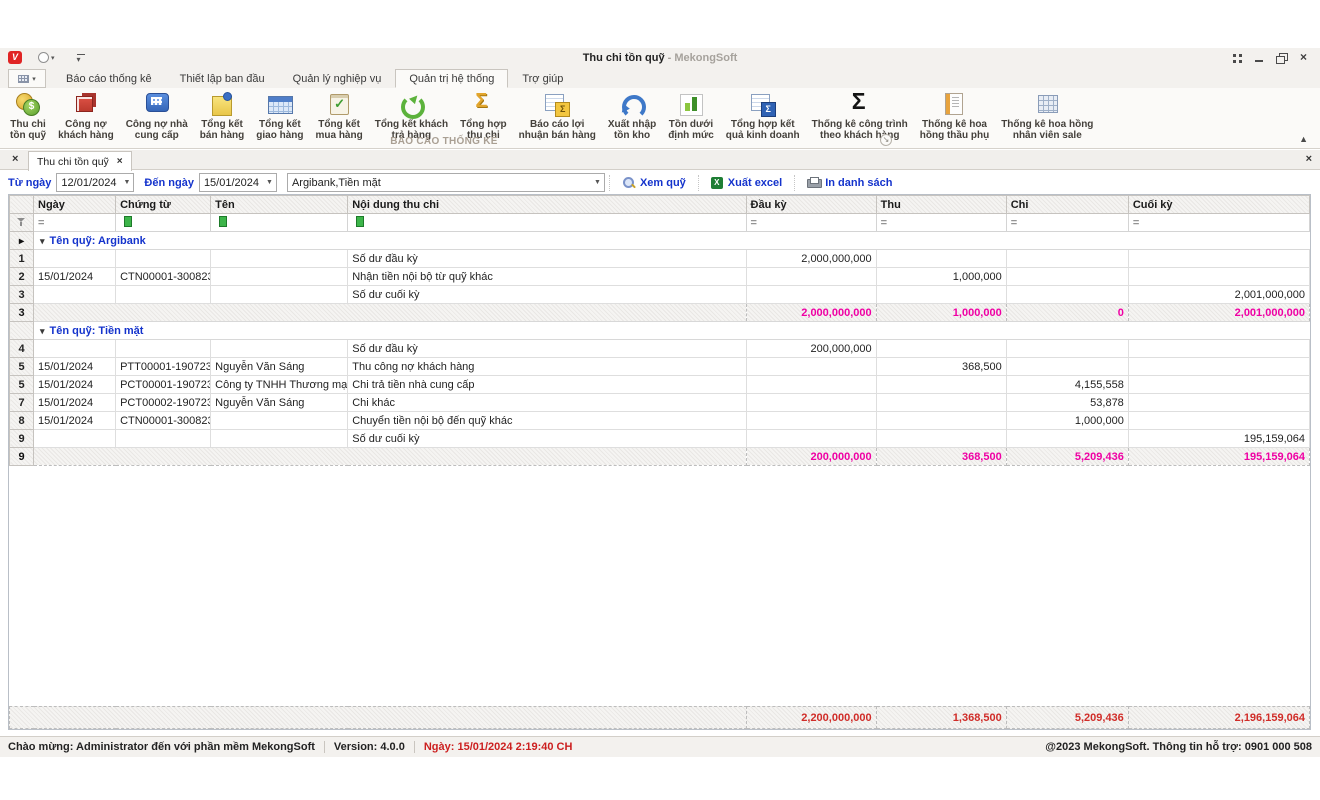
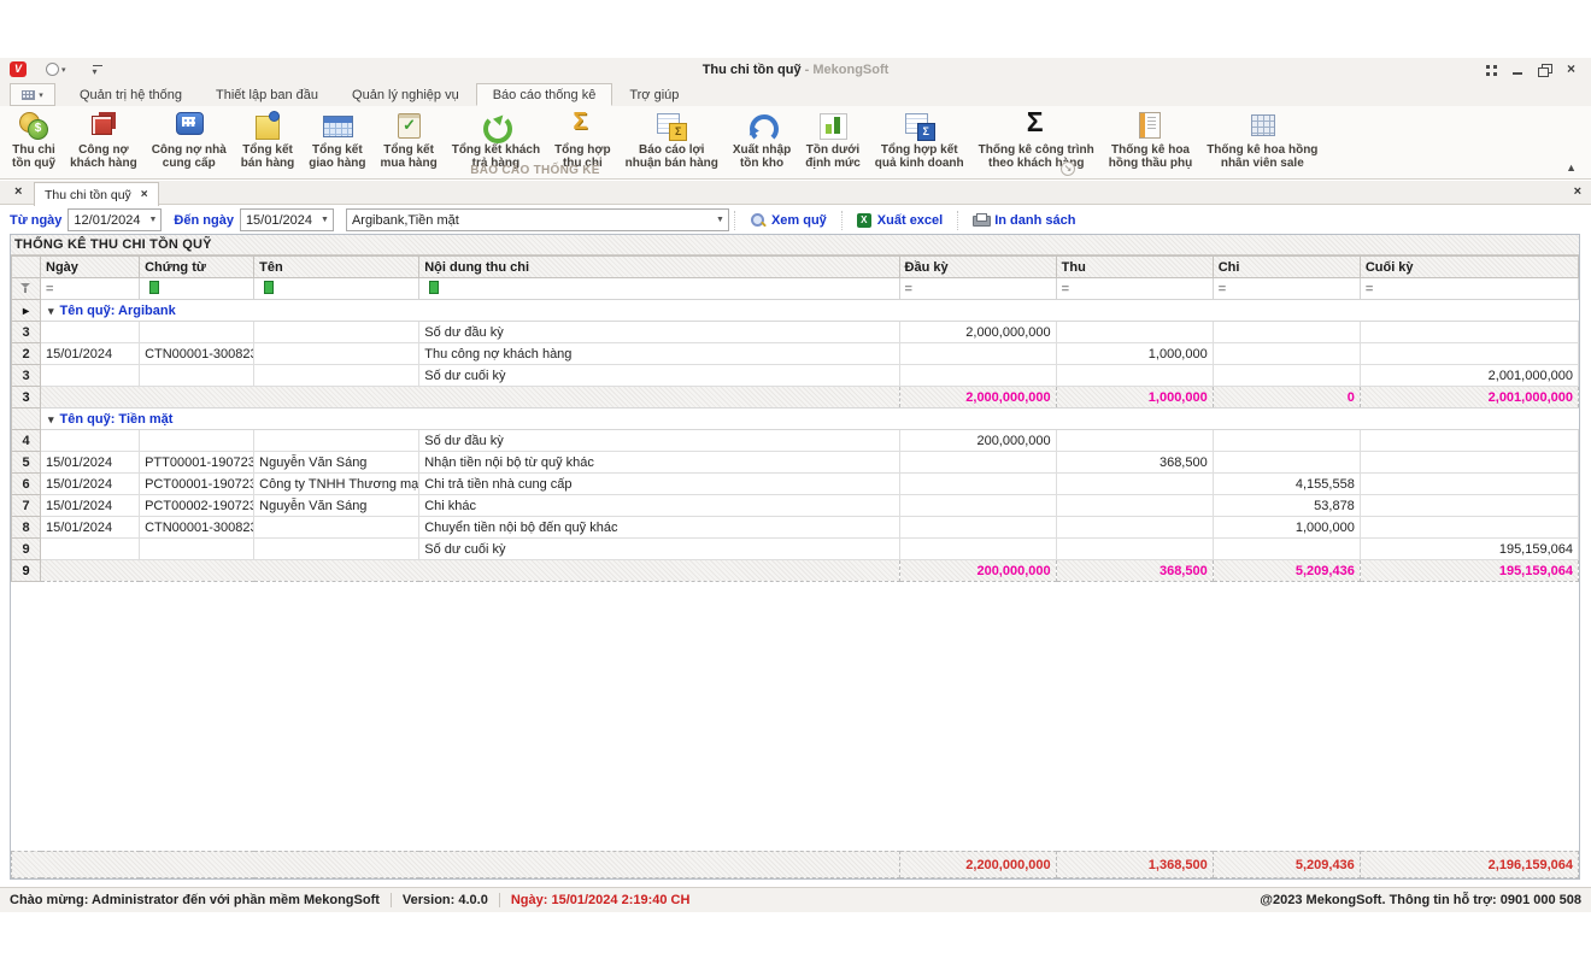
  V
  ▾
  Thu chi tồn quỹ - MekongSoft
  ×
- Báo cáo thống kê
+ Quản trị hệ thống
  Thiết lập ban đầu
  Quản lý nghiệp vụ
- Quản trị hệ thống
+ Báo cáo thống kê
  Trợ giúp
  Thu chi
  tồn quỹ
  Công nợ
  khách hàng
  Công nợ nhà
  cung cấp
  Tổng kết
  bán hàng
  Tổng kết
  giao hàng
  Tổng kết
  mua hàng
  Tổng kết khách
  trả hàng
  Tổng hợp
  thu chi
  Báo cáo lợi
  nhuận bán hàng
  Xuất nhập
  tồn kho
  Tồn dưới
  định mức
  Tổng hợp kết
  quả kinh doanh
  Thống kê công trình
  theo khách hg
  Thống kê hoa
  hồng thầu phụ
  Thống kê hoa hồng
  nhân viên sale
  BÁO CÁO THỐNG KÊ
  ↘
  ▲
  ×
  Thu chi tồn quỹ
  ×
  ×
  Từ ngày
  12/01/2024
  Đến ngày
  15/01/2024
  Argibank,Tiền mặt
  Xem quỹ
  Xuất excel
  In danh sách
+ THỐNG KÊ THU CHI TỒN QUỸ
  	Ngày	Chứng từ	Tên	Nội dung thu chi	Đầu kỳ	Thu	Chi	Cuối kỳ
  	=				=	=	=	=
  ▸	▾ Tên quỹ: Argibank
- 1				Số dư đầu kỳ	2,000,000,000
+ 3				Số dư đầu kỳ	2,000,000,000
- 2	15/01/2024	CTN00001-300823		Nhận tiền nội bộ từ quỹ khác		1,000,000
+ 2	15/01/2024	CTN00001-300823		Thu công nợ khách hàng		1,000,000
  3				Số dư cuối kỳ				2,001,000,000
  3		2,000,000,000	1,000,000	0	2,001,000,000
  	▾ Tên quỹ: Tiền mặt
  4				Số dư đầu kỳ	200,000,000
- 5	15/01/2024	PTT00001-190723	Nguyễn Văn Sáng	Thu công nợ khách hàng		368,500
+ 5	15/01/2024	PTT00001-190723	Nguyễn Văn Sáng	Nhận tiền nội bộ từ quỹ khác		368,500
- 5	15/01/2024	PCT00001-190723	Công ty TNHH Thương mạ	Chi trả tiền nhà cung cấp			4,155,558
+ 6	15/01/2024	PCT00001-190723	Công ty TNHH Thương mạ	Chi trả tiền nhà cung cấp			4,155,558
  7	15/01/2024	PCT00002-190723	Nguyễn Văn Sáng	Chi khác			53,878
  8	15/01/2024	CTN00001-300823		Chuyển tiền nội bộ đến quỹ khác			1,000,000
  9				Số dư cuối kỳ				195,159,064
  9		200,000,000	368,500	5,209,436	195,159,064
  	2,200,000,000	1,368,500	5,209,436	2,196,159,064
  Chào mừng: Administrator đến với phần mềm MekongSoft
  Version: 4.0.0
  Ngày: 15/01/2024 2:19:40 CH
  @2023 MekongSoft. Thông tin hỗ trợ: 0901 000 508
